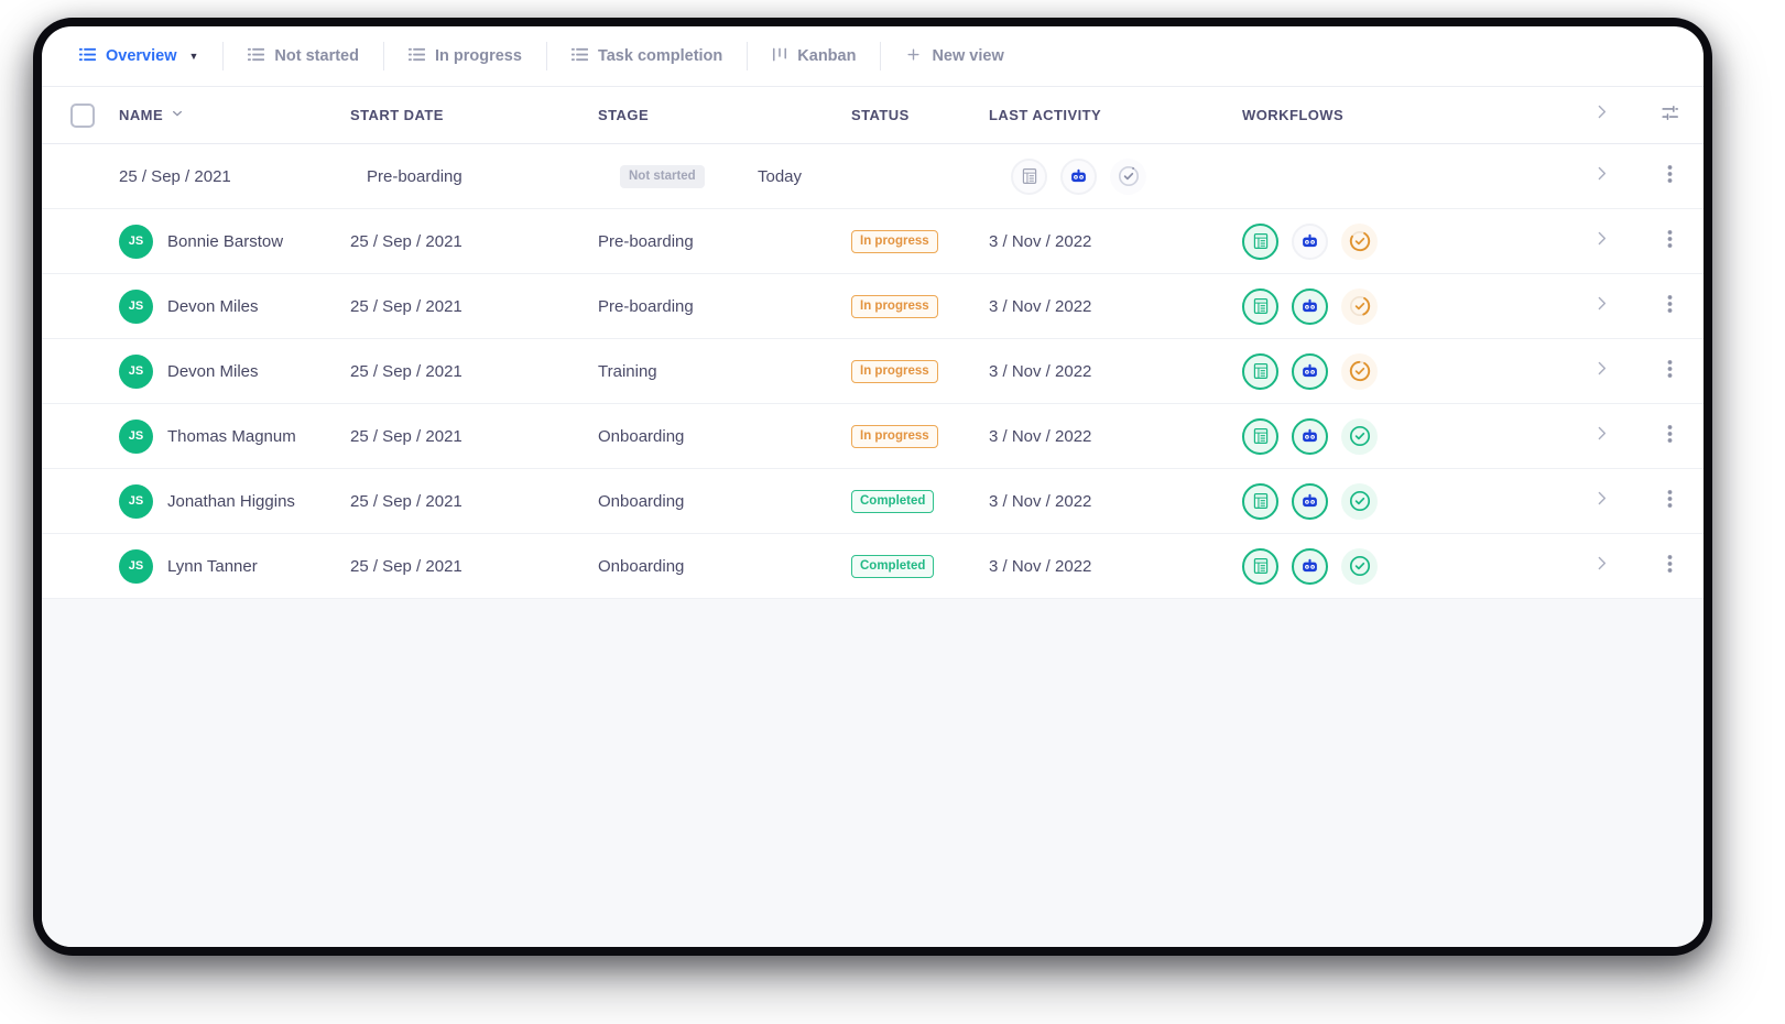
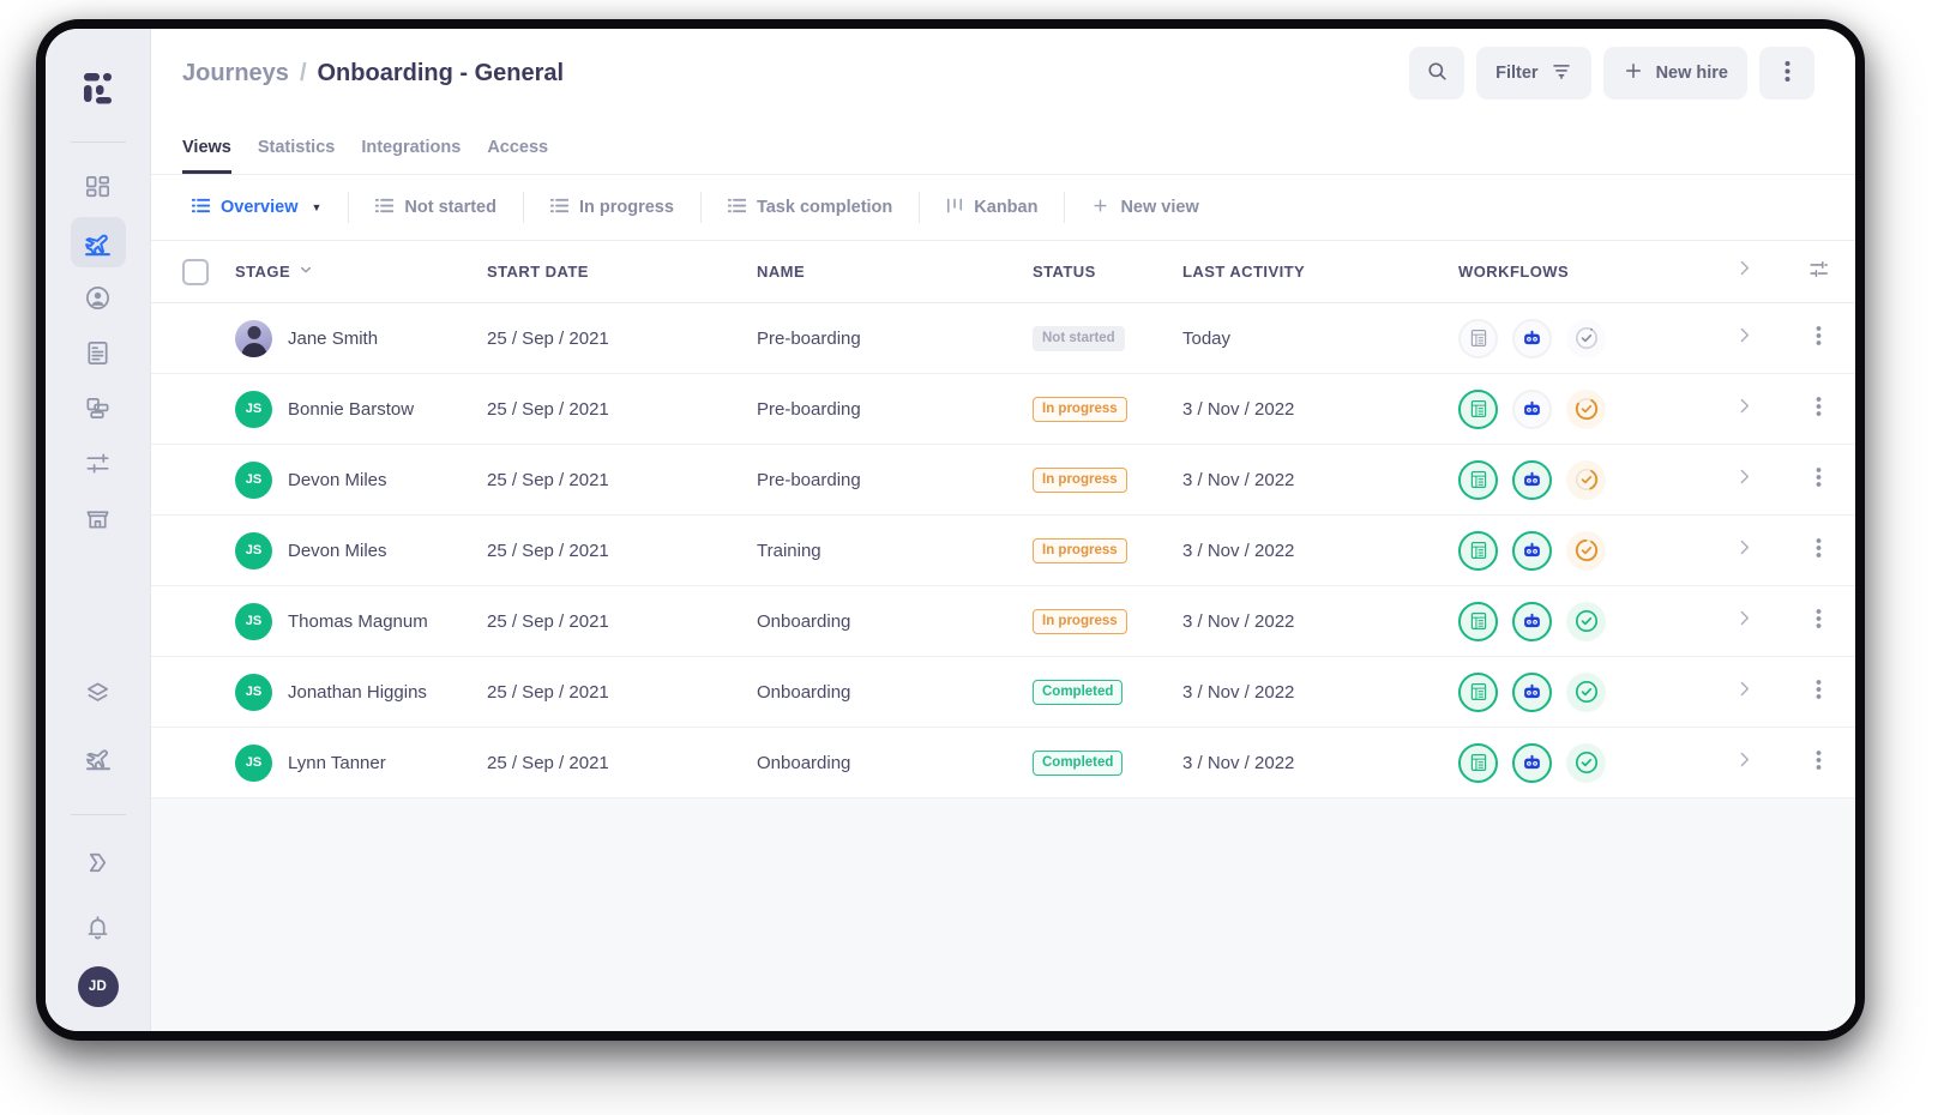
+ JD
+ Journeys
+ /
+ Onboarding - General
+ Filter
+ New hire
+ Views
+ Statistics
+ Integrations
+ Access
  Overview
  ▼
  Not started
  In progress
  Task completion
  Kanban
  New view
- NAME
+ STAGE
  START DATE
- STAGE
+ NAME
  STATUS
  LAST ACTIVITY
  WORKFLOWS
+ Jane Smith
  25 / Sep / 2021
  Pre-boarding
  Not started
  Today
  JS
  Bonnie Barstow
  25 / Sep / 2021
  Pre-boarding
  In progress
  3 / Nov / 2022
  JS
  Devon Miles
  25 / Sep / 2021
  Pre-boarding
  In progress
  3 / Nov / 2022
  JS
  Devon Miles
  25 / Sep / 2021
  Training
  In progress
  3 / Nov / 2022
  JS
  Thomas Magnum
  25 / Sep / 2021
  Onboarding
  In progress
  3 / Nov / 2022
  JS
  Jonathan Higgins
  25 / Sep / 2021
  Onboarding
  Completed
  3 / Nov / 2022
  JS
  Lynn Tanner
  25 / Sep / 2021
  Onboarding
  Completed
  3 / Nov / 2022
